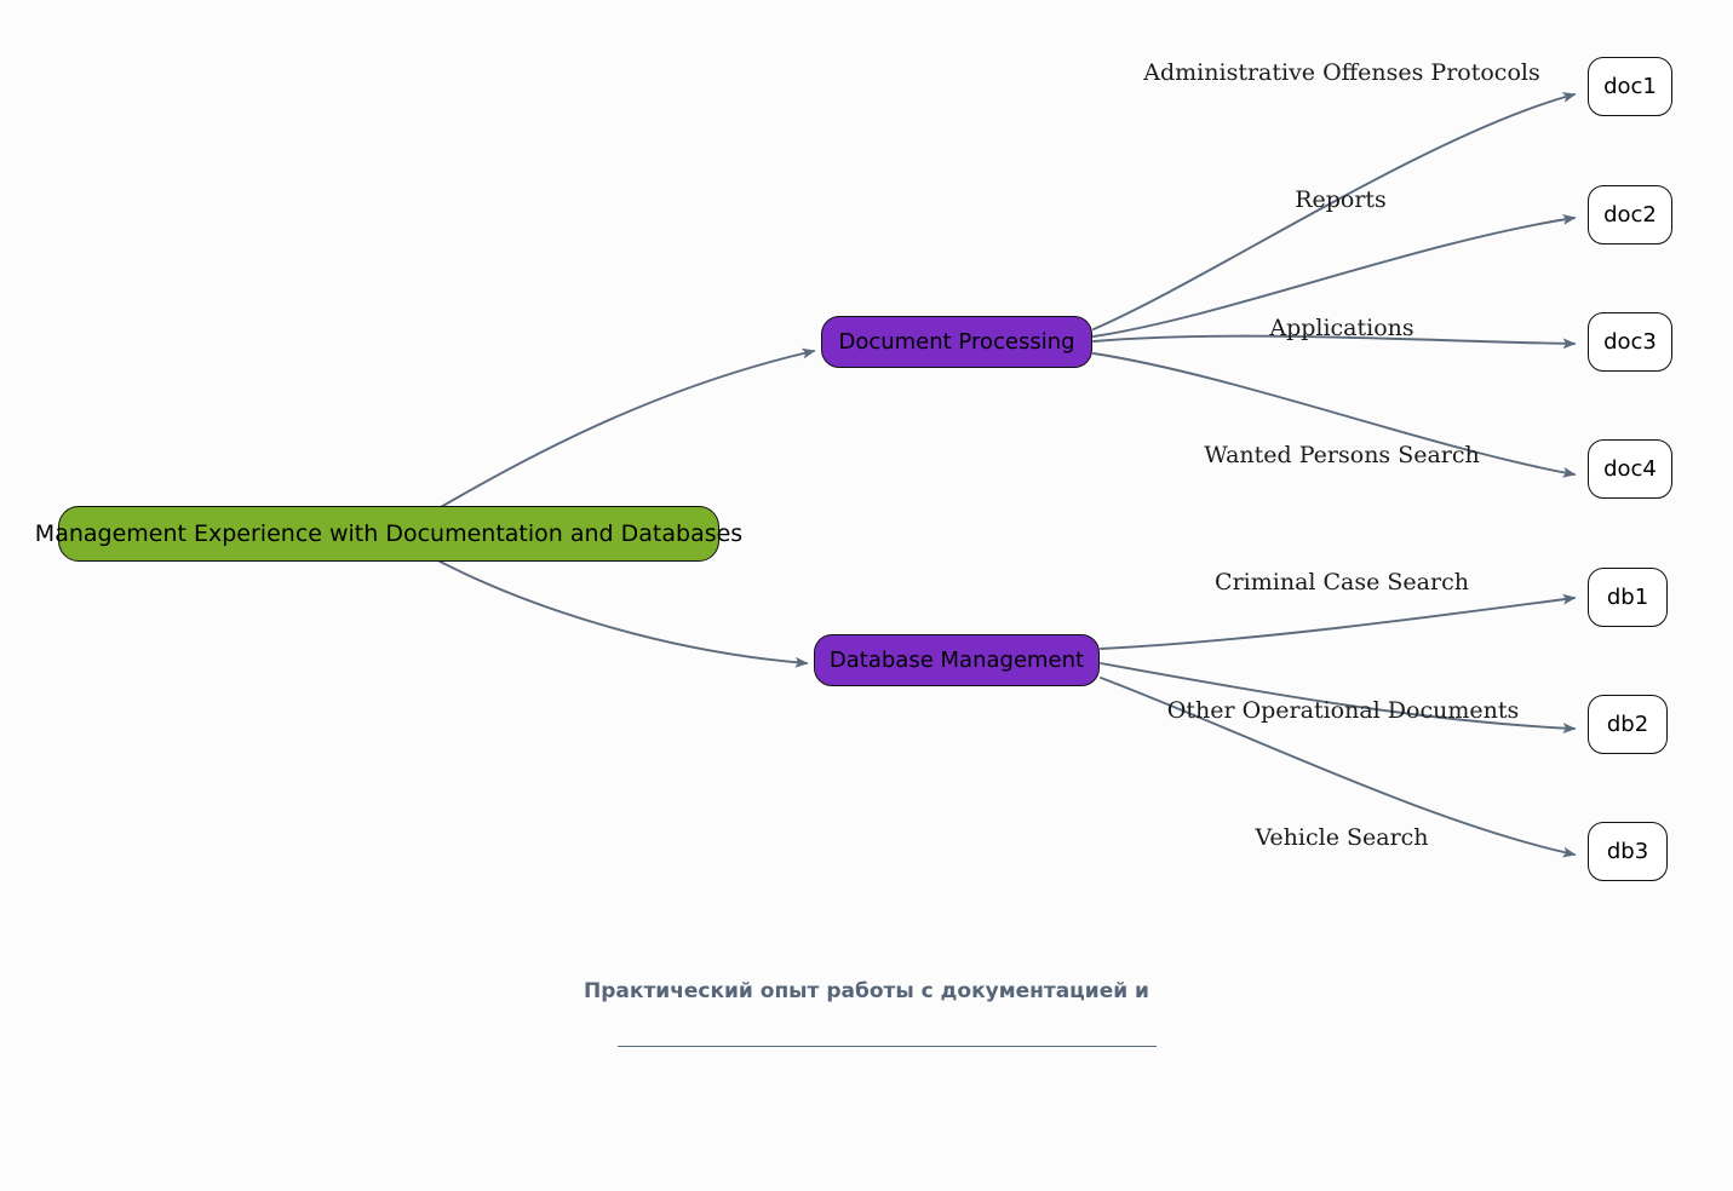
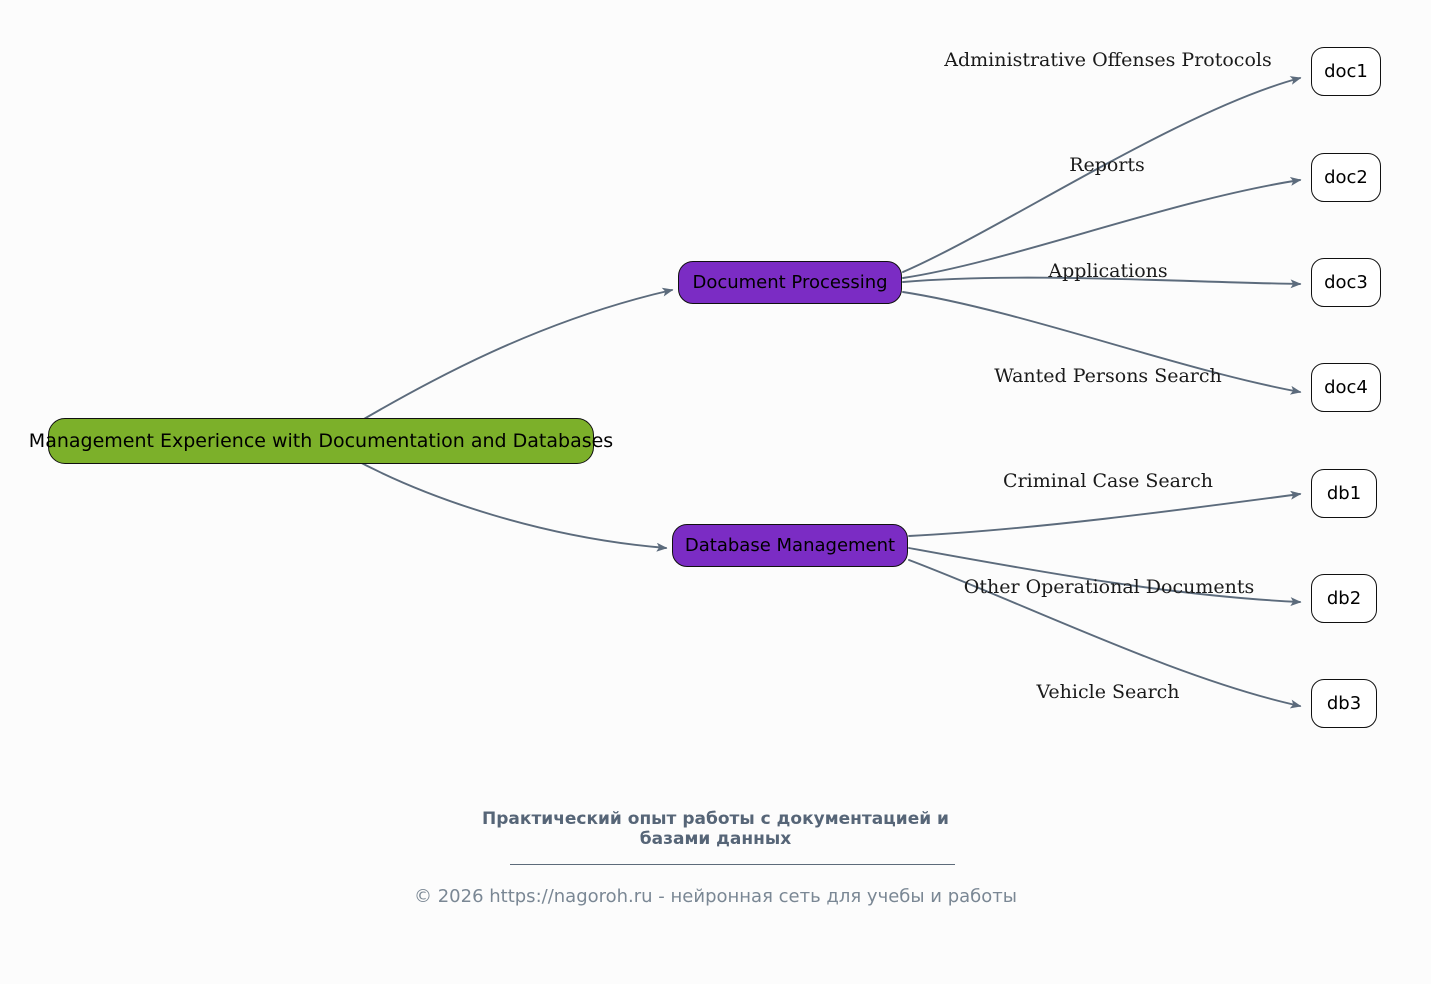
  Management Experience with Documentation and Databases
  Document Processing
  Database Management
  doc1
  doc2
  doc3
  doc4
  db1
  db2
  db3
  Administrative Offenses Protocols
  Reports
  Applications
  Wanted Persons Search
  Criminal Case Search
  Other Operational Documents
  Vehicle Search
  Практический опыт работы с документацией и
+ базами данных
+ © 2026 https://nagoroh.ru - нейронная сеть для учебы и работы
